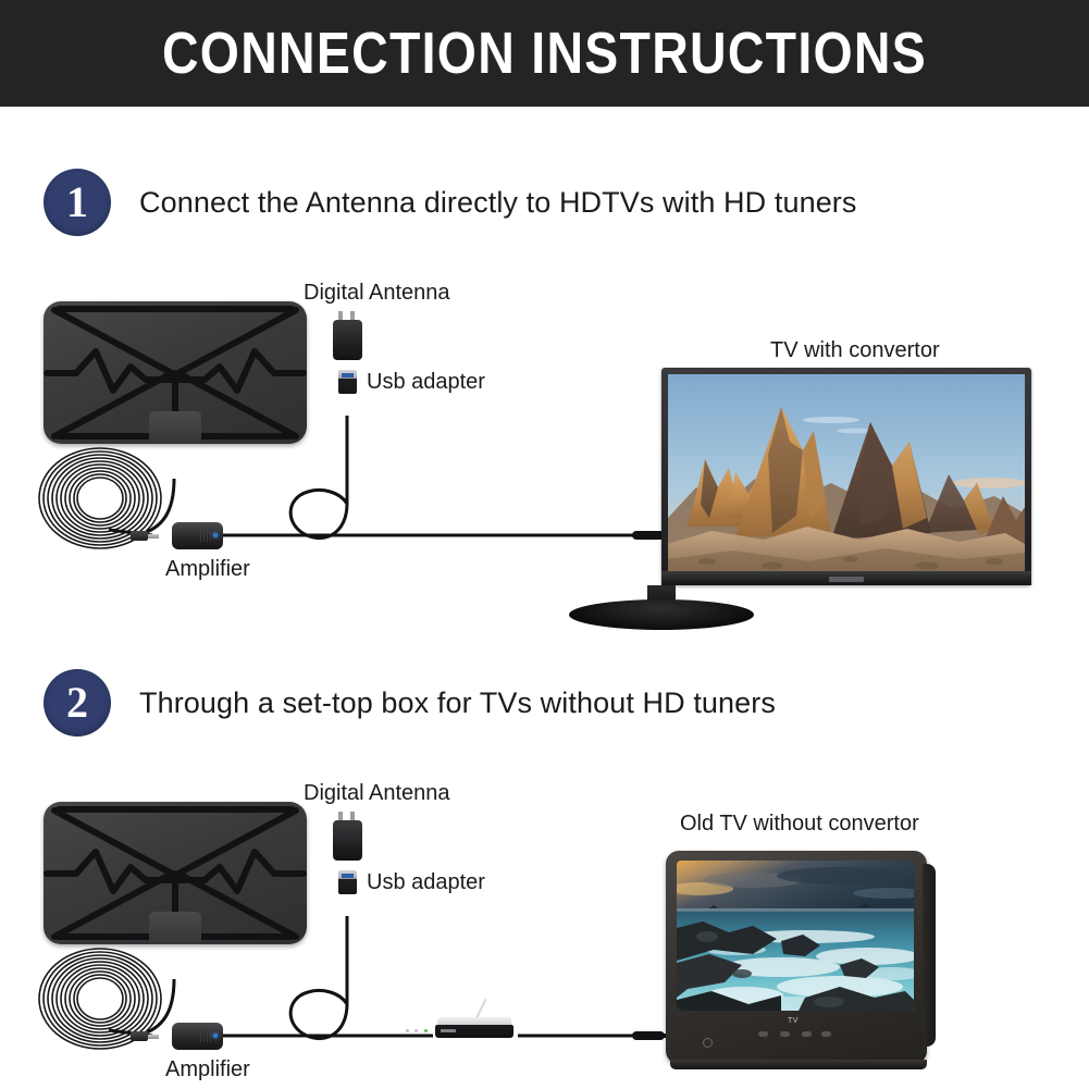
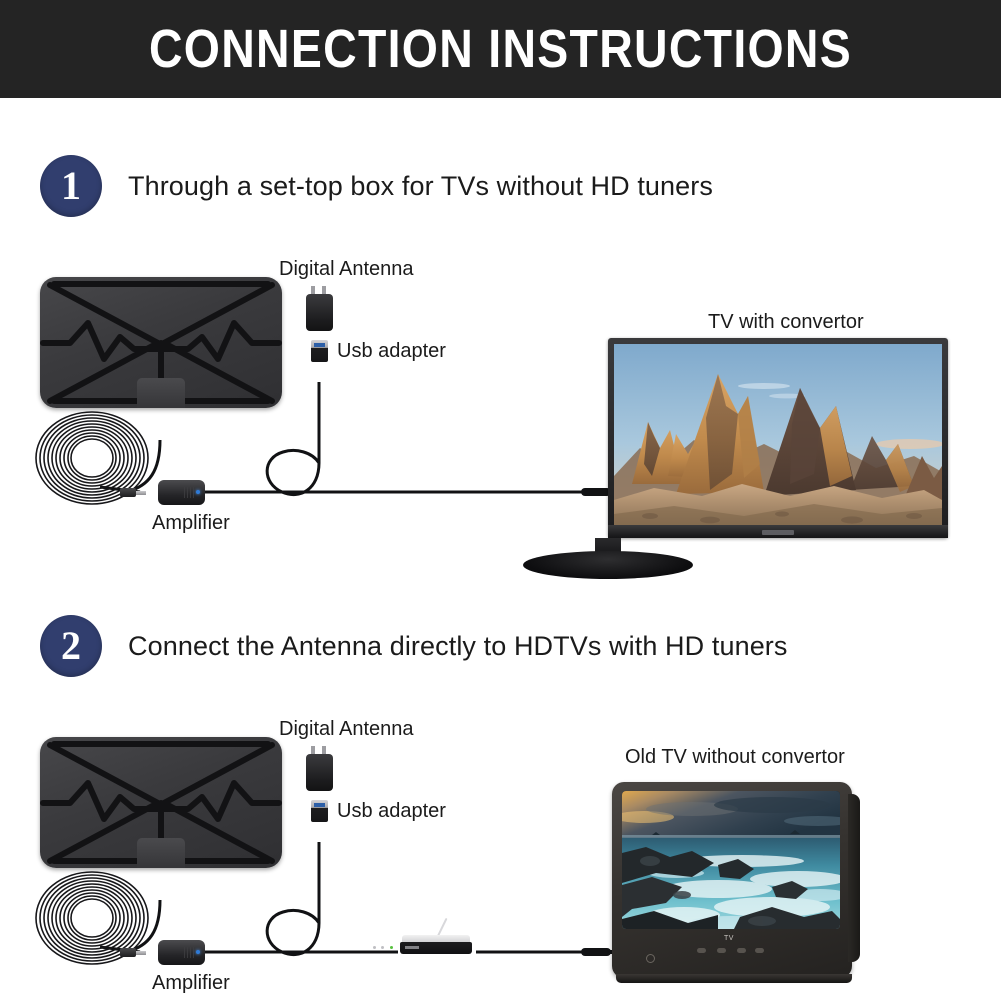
  CONNECTION INSTRUCTIONS
  1
- Connect the Antenna directly to HDTVs with HD tuners
+ Through a set-top box for TVs without HD tuners
  Digital Antenna
  Usb adapter
  Amplifier
  TV with convertor
  2
- Through a set-top box for TVs without HD tuners
+ Connect the Antenna directly to HDTVs with HD tuners
  Digital Antenna
  Usb adapter
  Amplifier
  Old TV without convertor
